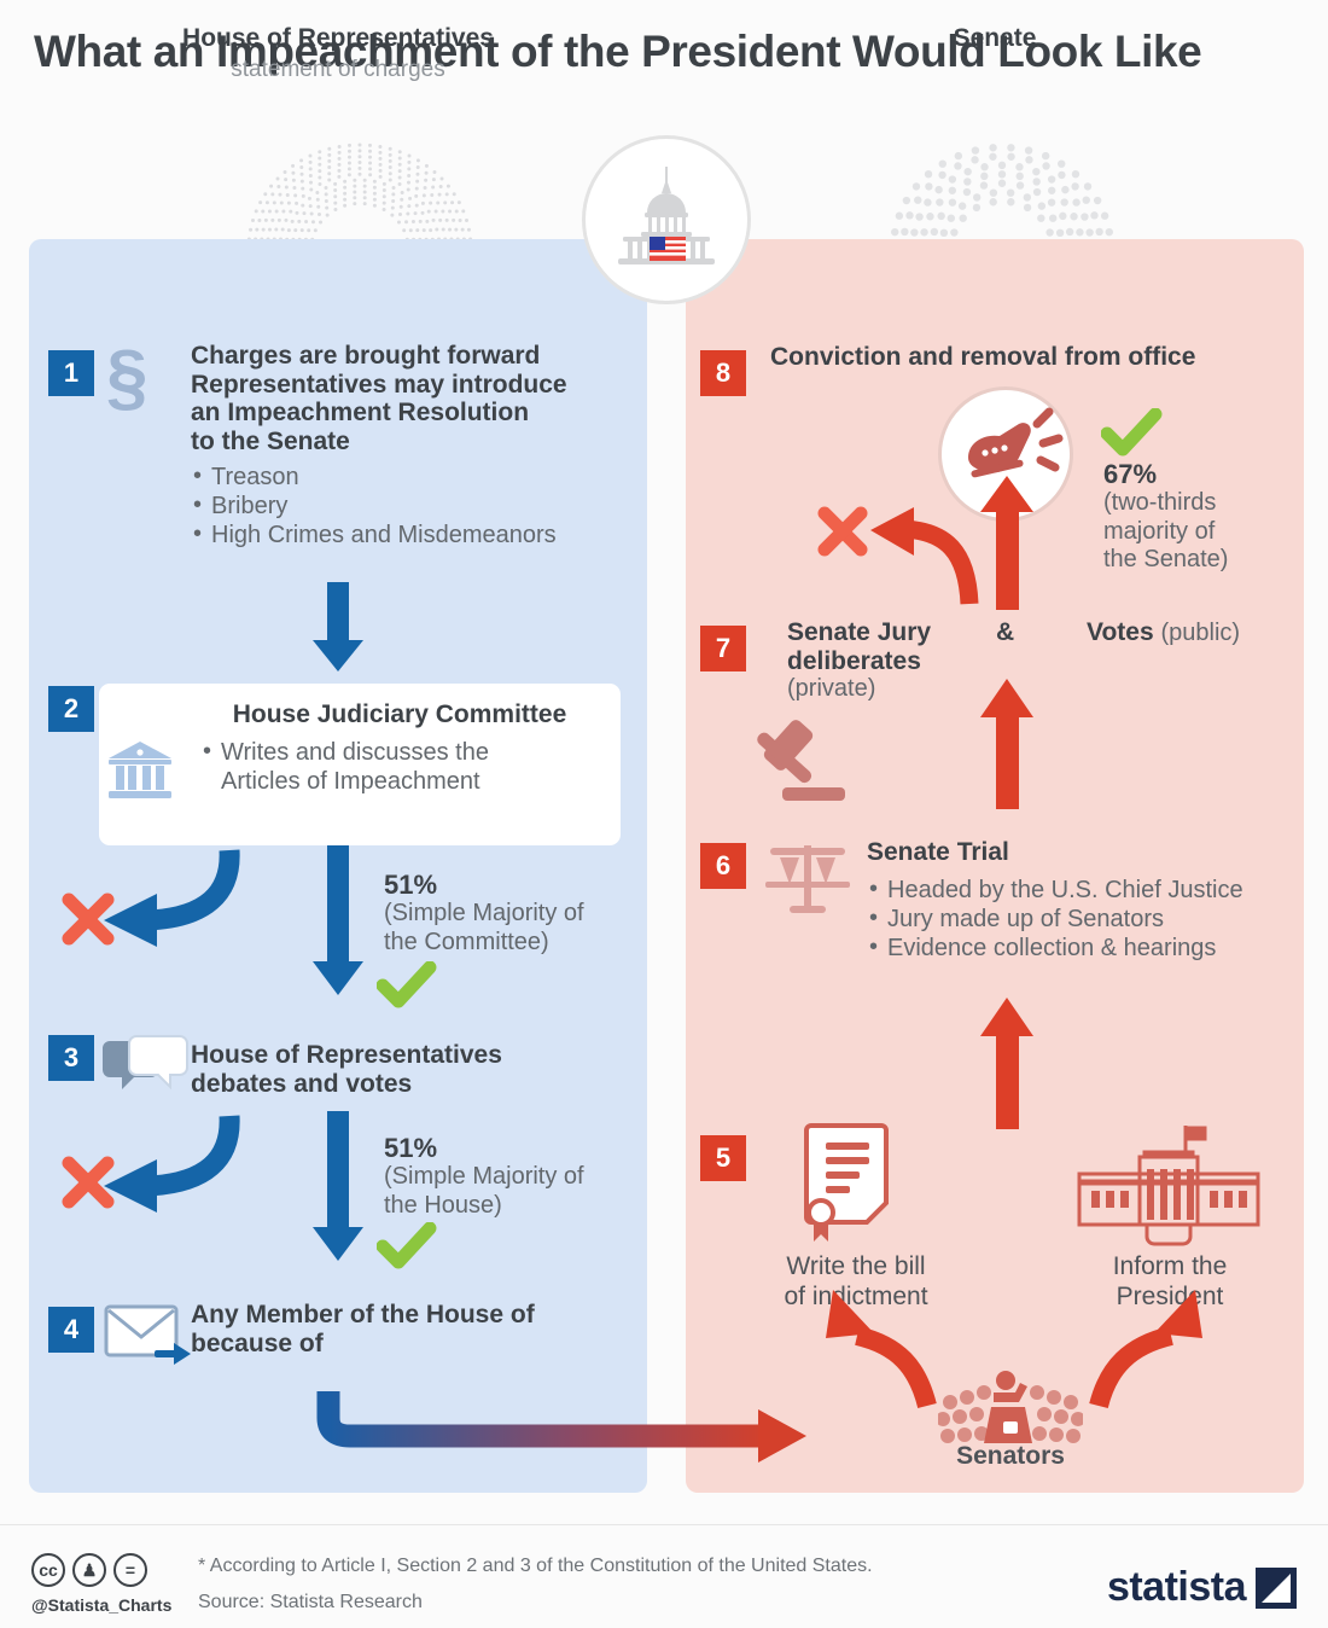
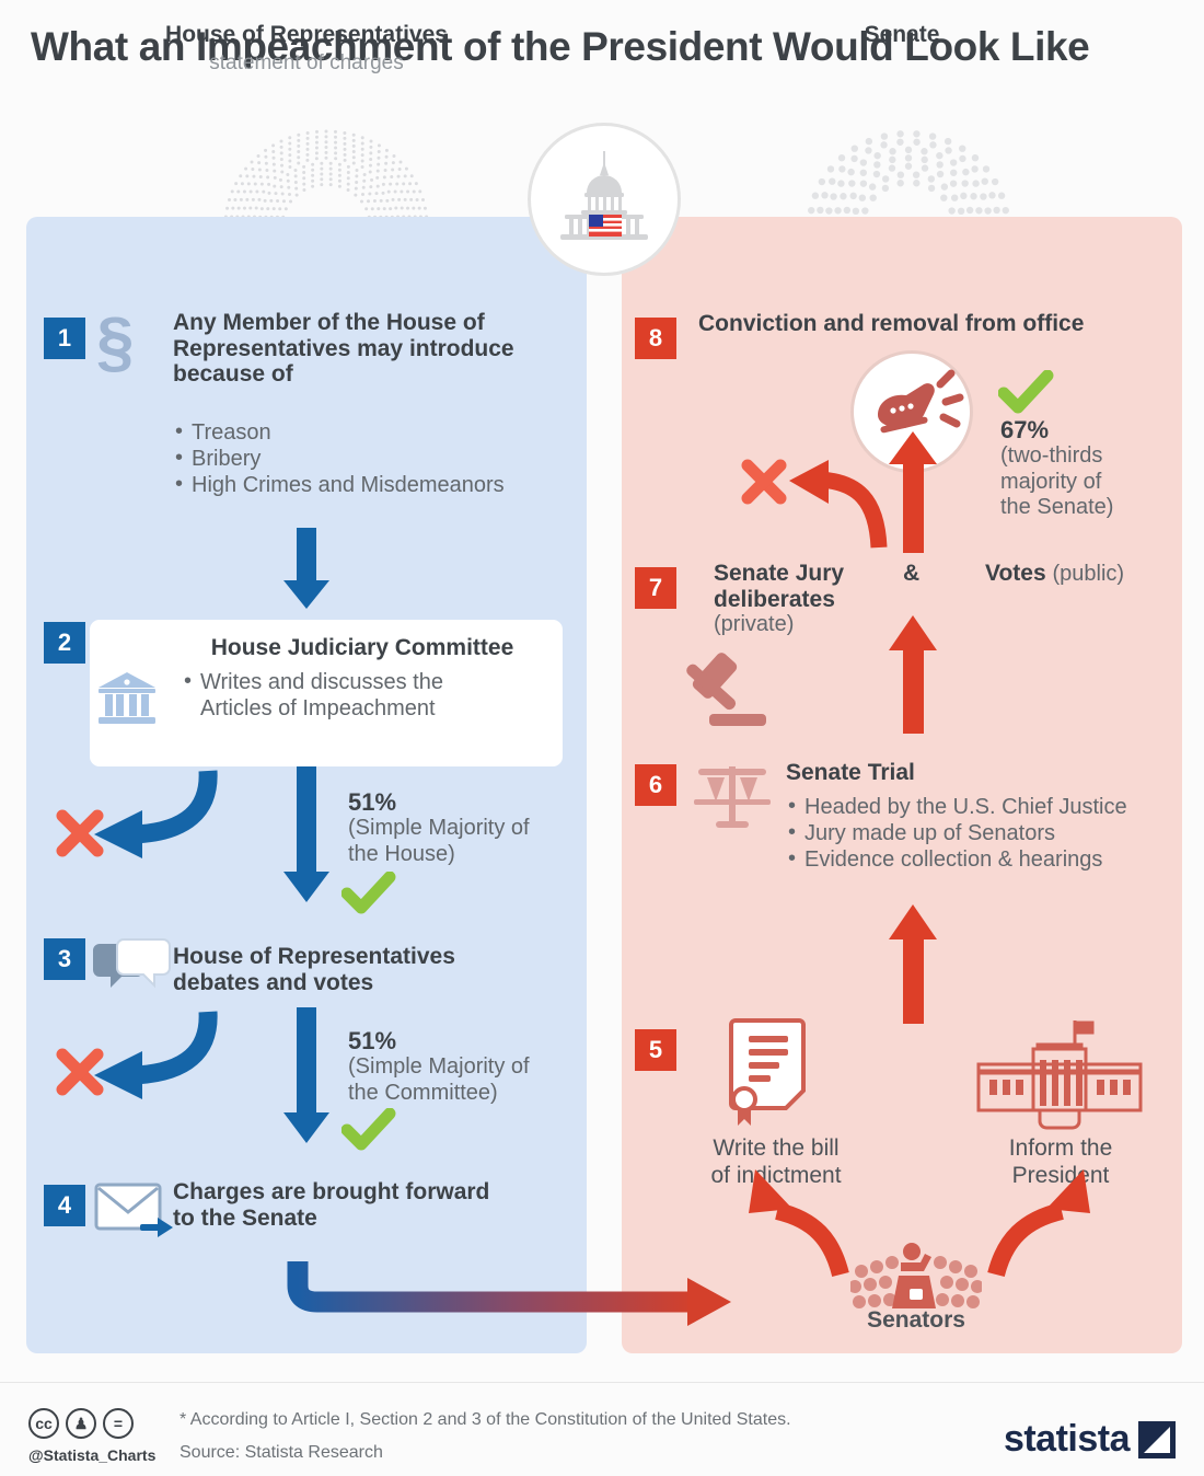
  What an Impeachment of the President Would Look Like
  House of Representatives
  statement of charges
  1
  §
- Charges are brought forward
+ Any Member of the House of
  Representatives may introduce
- an Impeachment Resolution
- to the Senate
+ because of
  Treason
  Bribery
  High Crimes and Misdemeanors
  2
  House Judiciary Committee
  Writes and discusses the
  Articles of Impeachment
  51%
  (Simple Majority of
- the Committee)
+ the House)
  3
  House of Representatives
  debates and votes
  51%
  (Simple Majority of
- the House)
+ the Committee)
  4
- Any Member of the House of
+ Charges are brought forward
- because of
+ to the Senate
  Senate
  8
  Conviction and removal from office
  67%
  (two-thirds
  majority of
  the Senate)
  7
  Senate Jury
  deliberates
  (private)
  &
  Votes (public)
  6
  Senate Trial
  Headed by the U.S. Chief Justice
  Jury made up of Senators
  Evidence collection & hearings
  5
  Write the bill
  of inictment
  Inform the
  Presidnt
  Senators
  cc
  ♟
  =
  @Statista_Charts
  * According to Article I, Section 2 and 3 of the Constitution of the United States.
  Source: Statista Research
  statista
